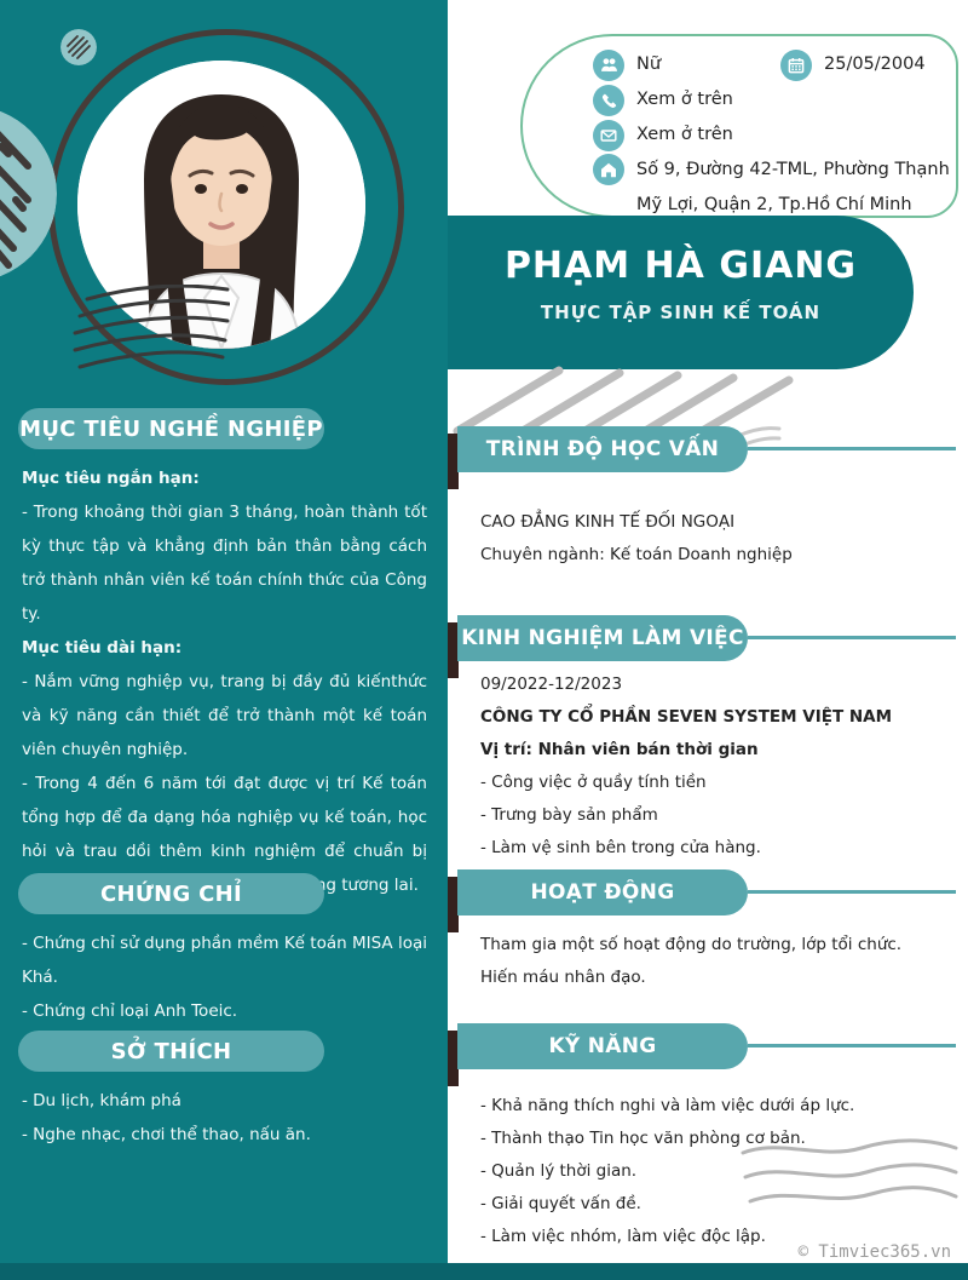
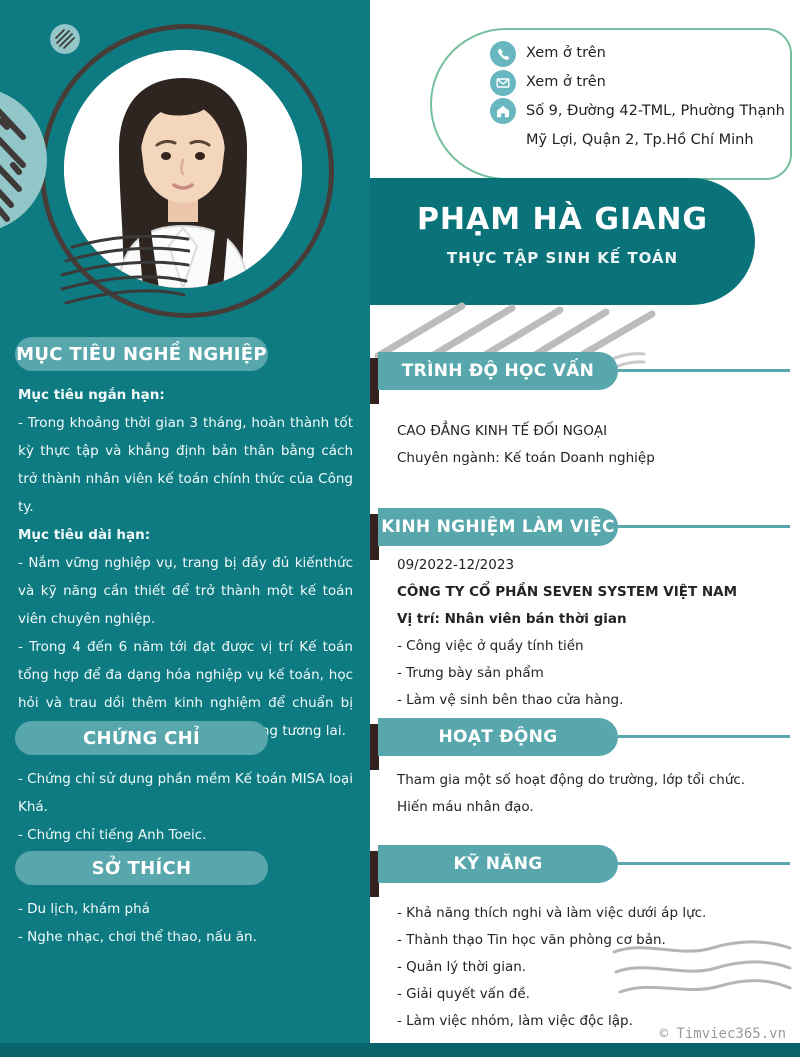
  MỤC TIÊU NGHỀ NGHIỆP
  Mục tiêu ngắn hạn:
  - Trong khoảng thời gian 3 tháng, hoàn thành tốt kỳ thực tập và khẳng định bản thân bằng cách trở thành nhân viên kế toán chính thức của Công ty.
  Mục tiêu dài hạn:
  - Nắm vững nghiệp vụ, trang bị đầy đủ kiếnthức và kỹ năng cần thiết để trở thành một kế toán viên chuyên nghiệp.
  - Trong 4 đến 6 năm tới đạt được vị trí Kế toán tổng hợp để đa dạng hóa nghiệp vụ kế toán, học hỏi và trau dồi thêm kinh nghiệm để chuẩn bị g tương lai.
  CHỨNG CHỈ
  - Chứng chỉ sử dụng phần mềm Kế toán MISA loại Khá.
- - Chứng chỉ loại Anh Toeic.
+ - Chứng chỉ tiếng Anh Toeic.
  SỞ THÍCH
  - Du lịch, khám phá
  - Nghe nhạc, chơi thể thao, nấu ăn.
- Nữ
- 25/05/2004
  Xem ở trên
  Xem ở trên
  Số 9, Đường 42-TML, Phường Thạnh Mỹ Lợi, Quận 2, Tp.Hồ Chí Minh
  PHẠM HÀ GIANG
  THỰC TẬP SINH KẾ TOÁN
  TRÌNH ĐỘ HỌC VẤN
  CAO ĐẲNG KINH TẾ ĐỐI NGOẠI
  Chuyên ngành: Kế toán Doanh nghiệp
  KINH NGHIỆM LÀM VIỆC
  09/2022-12/2023
  CÔNG TY CỔ PHẦN SEVEN SYSTEM VIỆT NAM
  Vị trí: Nhân viên bán thời gian
  - Công việc ở quầy tính tiền
  - Trưng bày sản phẩm
- - Làm vệ sinh bên trong cửa hàng.
+ - Làm vệ sinh bên thao cửa hàng.
  HOẠT ĐỘNG
  Tham gia một số hoạt động do trường, lớp tổi chức.
  Hiến máu nhân đạo.
  KỸ NĂNG
  - Khả năng thích nghi và làm việc dưới áp lực.
  - Thành thạo Tin học văn phòng cơ bản.
  - Quản lý thời gian.
  - Giải quyết vấn đề.
  - Làm việc nhóm, làm việc độc lập.
  © Timviec365.vn
